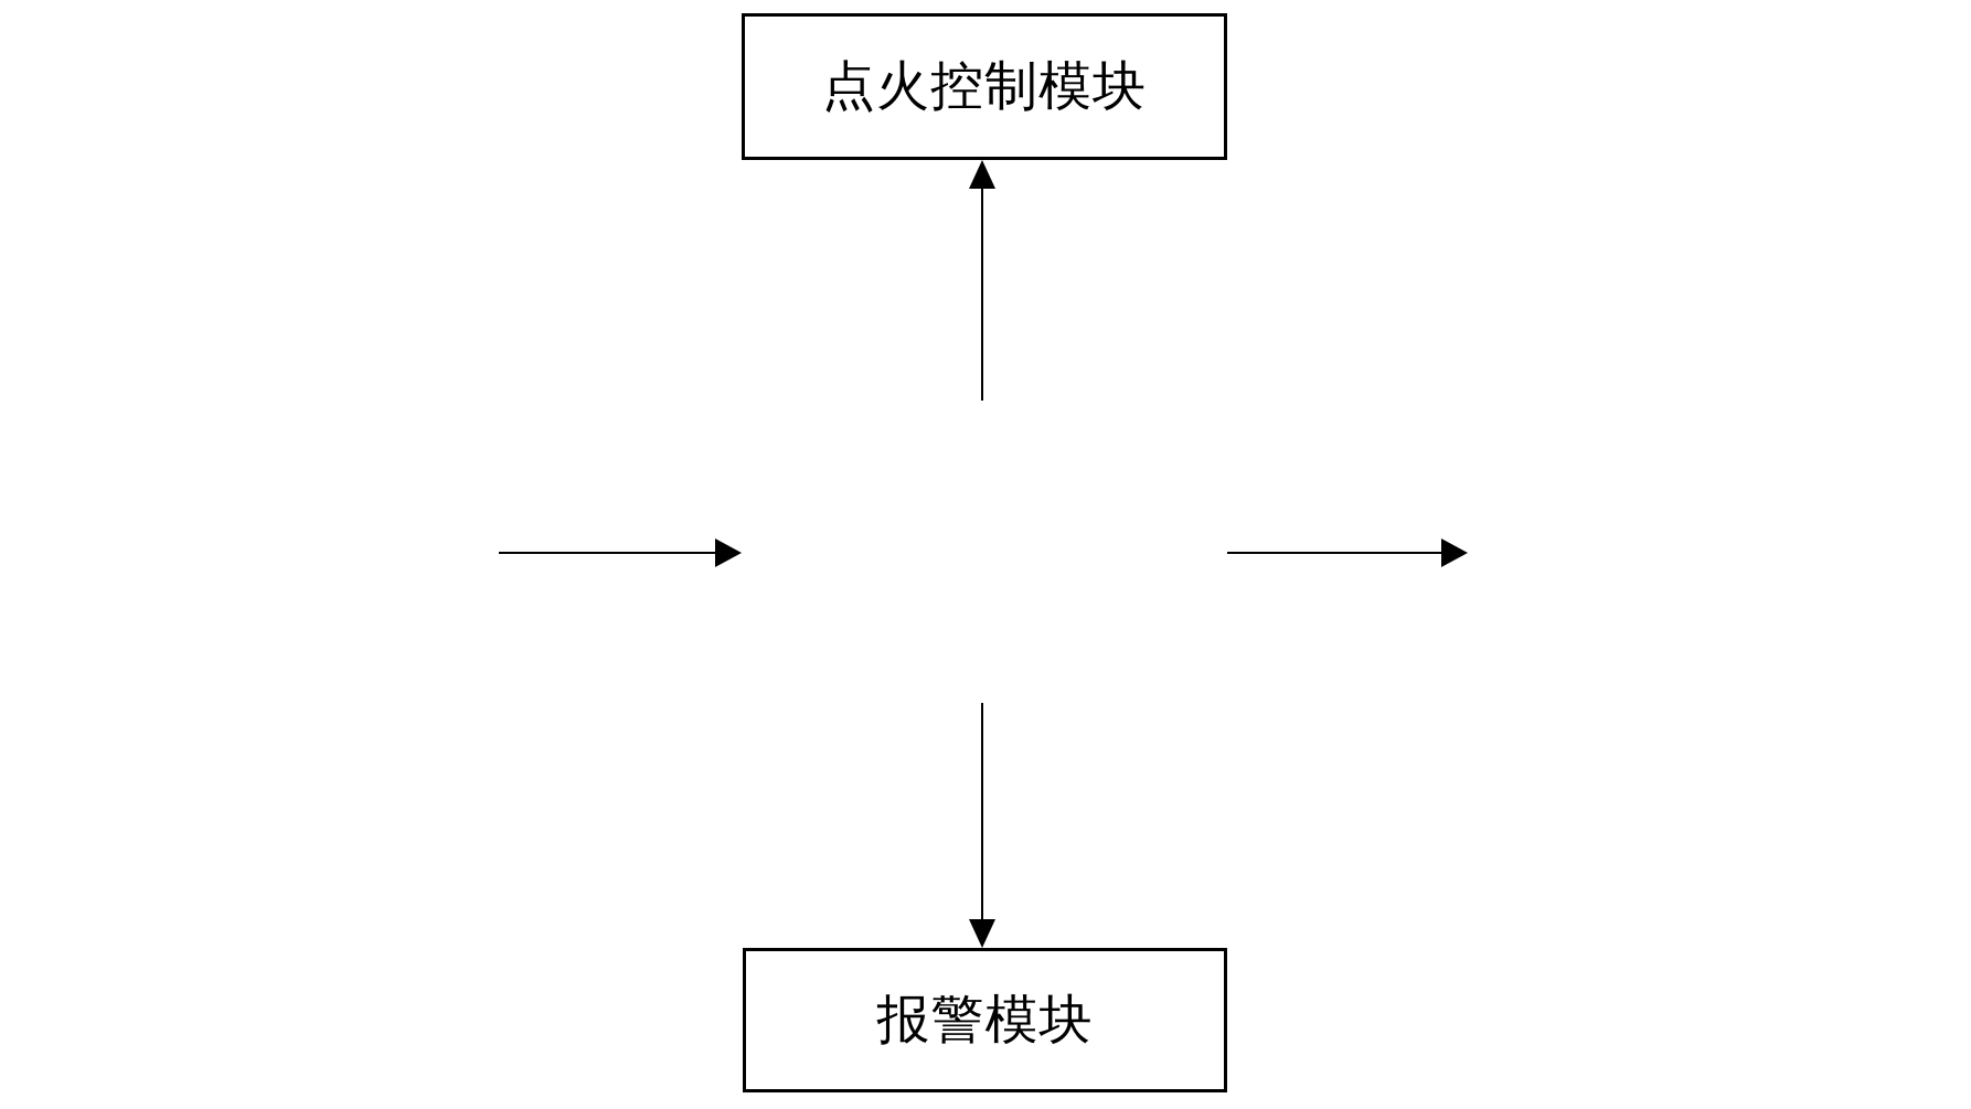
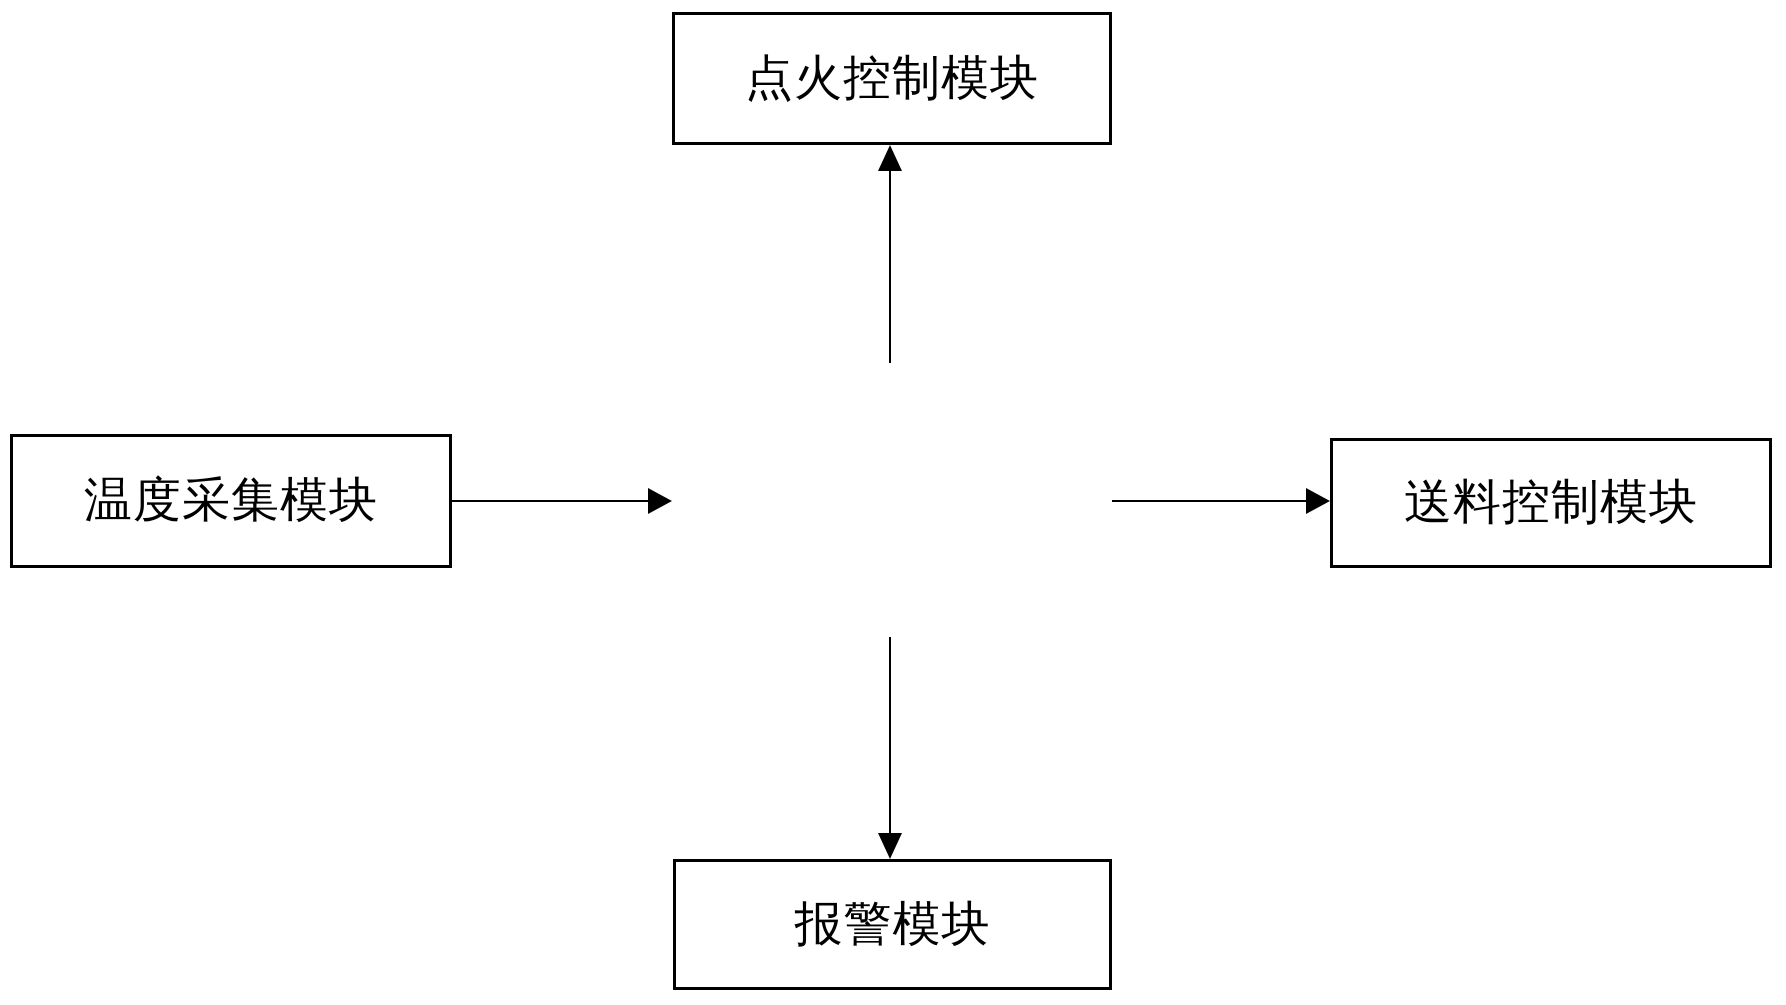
  点火控制模块
+ 温度采集模块
+ 送料控制模块
  报警模块
